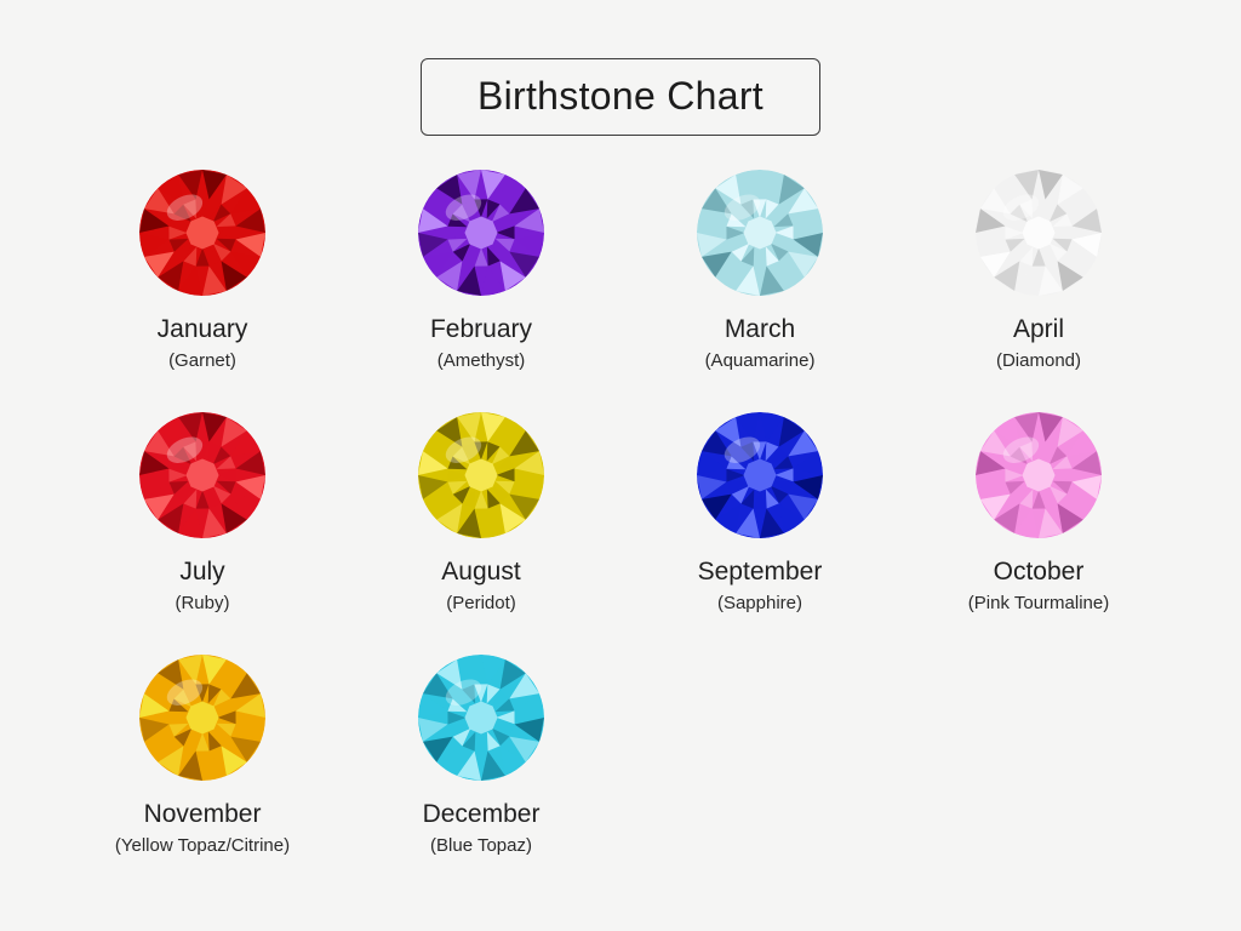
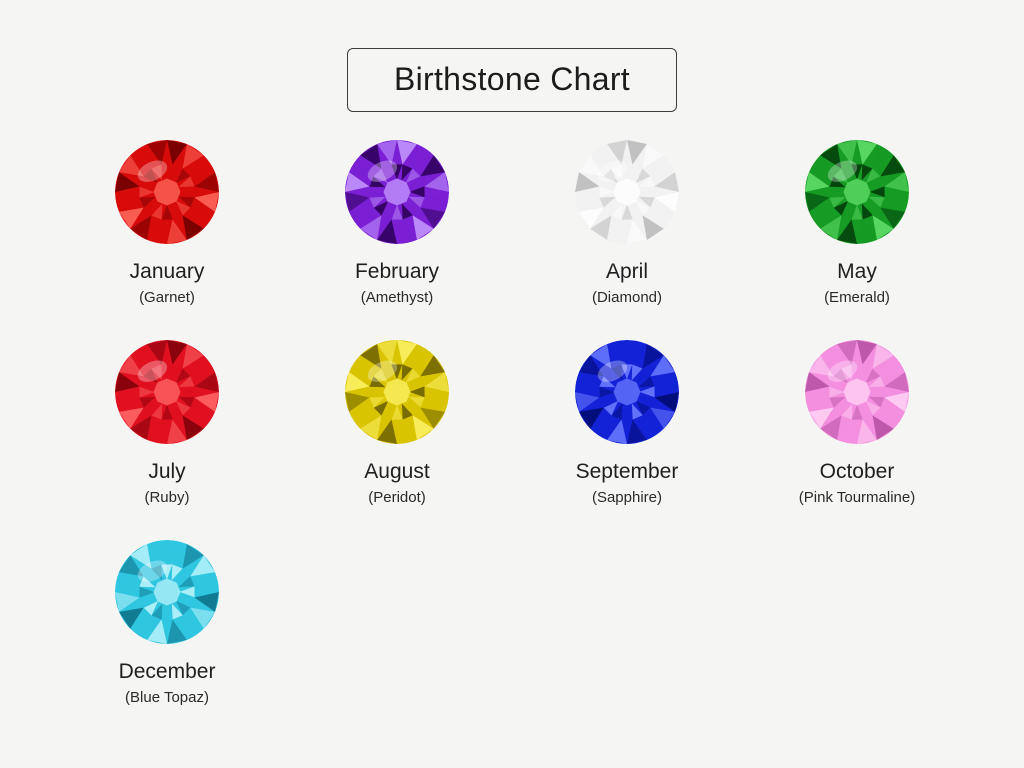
  Birthstone Chart
  January
  (Garnet)
  February
  (Amethyst)
- March
- (Aquamarine)
  April
  (Diamond)
+ May
+ (Emerald)
  July
  (Ruby)
  August
  (Peridot)
  September
  (Sapphire)
  October
  (Pink Tourmaline)
- November
- (Yellow Topaz/Citrine)
  December
  (Blue Topaz)
